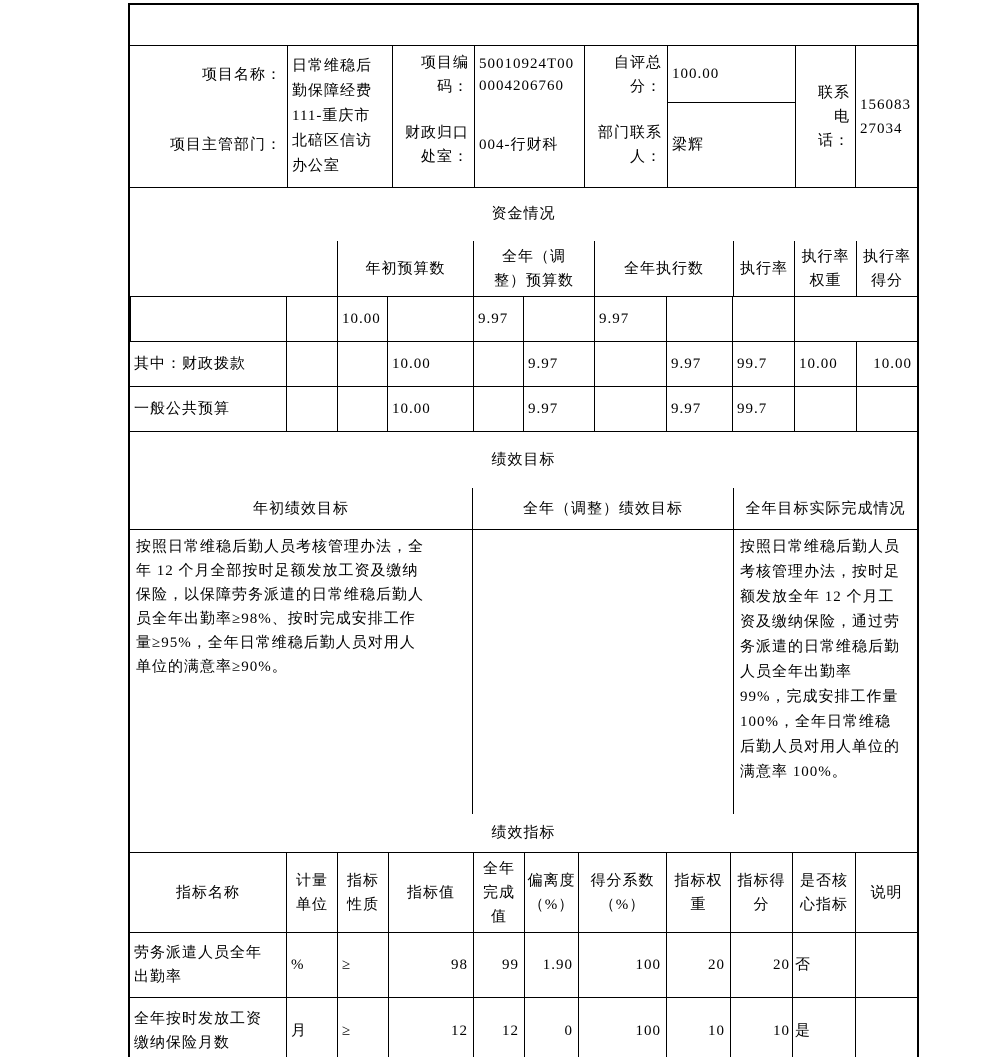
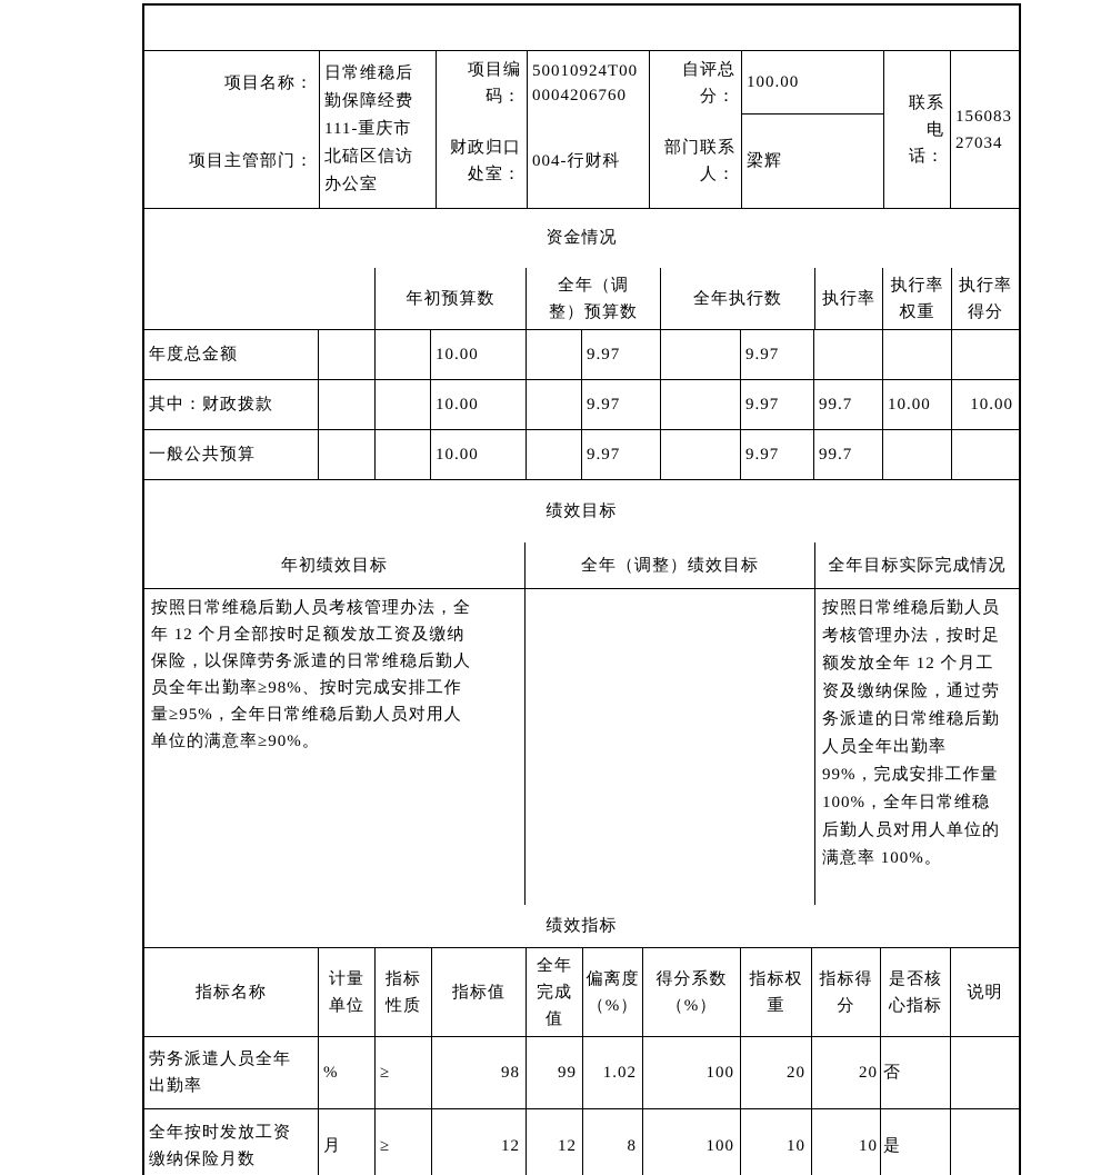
  项目名称：
  项目主管部门：
  日常维稳后
  勤保障经费
  111-重庆市
  北碚区信访
  办公室
  项目编
  码：
  财政归口
  处室：
  50010924T00
  0004206760
  004-行财科
  自评总
  分：
  部门联系
  人：
  100.00
  梁辉
  联系
  电
  话：
  156083
  27034
  资金情况
  年初预算数
  全年（调
  整）预算数
  全年执行数
  执行率
  执行率
  权重
  执行率
  得分
+ 年度总金额
  10.00
  9.97
  9.97
  其中：财政拨款
  10.00
  9.97
  9.97
  99.7
  10.00
  10.00
  一般公共预算
  10.00
  9.97
  9.97
  99.7
  绩效目标
  年初绩效目标
  全年（调整）绩效目标
  全年目标实际完成情况
  按照日常维稳后勤人员考核管理办法，全
  年 12 个月全部按时足额发放工资及缴纳
  保险，以保障劳务派遣的日常维稳后勤人
  员全年出勤率≥98%、按时完成安排工作
  量≥95%，全年日常维稳后勤人员对用人
  单位的满意率≥90%。
  按照日常维稳后勤人员
  考核管理办法，按时足
  额发放全年 12 个月工
  资及缴纳保险，通过劳
  务派遣的日常维稳后勤
  人员全年出勤率
  99%，完成安排工作量
  100%，全年日常维稳
  后勤人员对用人单位的
  满意率 100%。
  绩效指标
  指标名称
  计量
  单位
  指标
  性质
  指标值
  全年
  完成
  值
  偏离度
  （%）
  得分系数
  （%）
  指标权
  重
  指标得
  分
  是否核
  心指标
  说明
  劳务派遣人员全年
  出勤率
  %
  ≥
  98
  99
- 1.90
+ 1.02
  100
  20
  20
  否
  全年按时发放工资
  缴纳保险月数
  月
  ≥
  12
  12
- 0
+ 8
  100
  10
  10
  是
